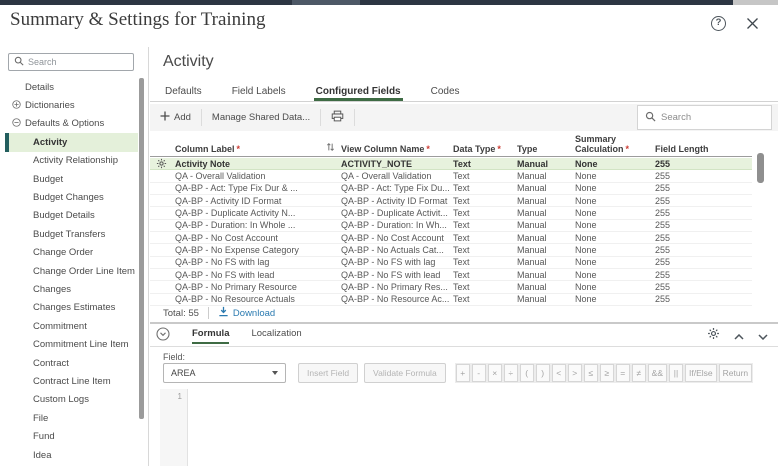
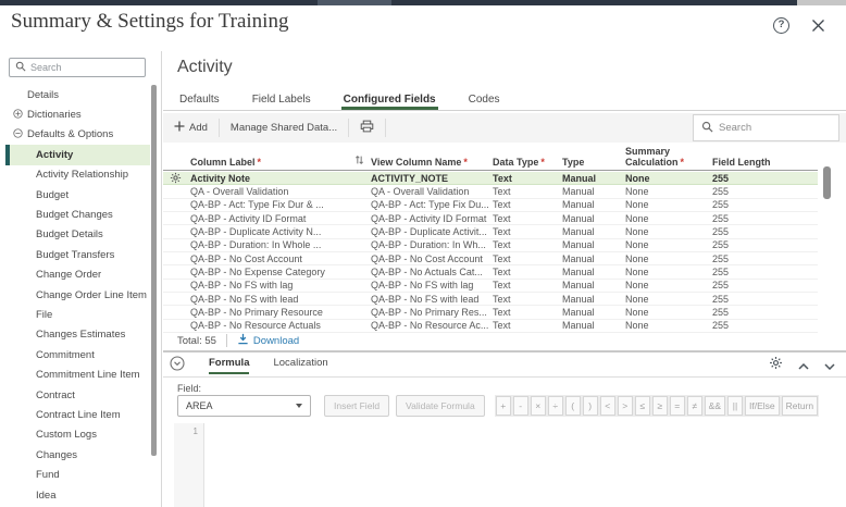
  Summary & Settings for Training
  ?
  Search
  Details
  Dictionaries
  Defaults & Options
  Activity
  Activity Relationship
  Budget
  Budget Changes
  Budget Details
  Budget Transfers
  Change Order
  Change Order Line Item
- Changes
+ File
  Changes Estimates
  Commitment
  Commitment Line Item
  Contract
  Contract Line Item
  Custom Logs
- File
+ Changes
  Fund
  Idea
  Activity
  Defaults
  Field Labels
  Configured Fields
  Codes
  Add
  Manage Shared Data...
  Search
  Column Label *
  View Column Name *
  Data Type *
  Type
  Summary Calculation *
  Field Length
  Activity Note
  ACTIVITY_NOTE
  Text
  Manual
  None
  255
  QA - Overall Validation
  QA - Overall Validation
  Text
  Manual
  None
  255
  QA-BP - Act: Type Fix Dur & ...
  QA-BP - Act: Type Fix Du...
  Text
  Manual
  None
  255
  QA-BP - Activity ID Format
  QA-BP - Activity ID Format
  Text
  Manual
  None
  255
  QA-BP - Duplicate Activity N...
  QA-BP - Duplicate Activit...
  Text
  Manual
  None
  255
  QA-BP - Duration: In Whole ...
  QA-BP - Duration: In Wh...
  Text
  Manual
  None
  255
  QA-BP - No Cost Account
  QA-BP - No Cost Account
  Text
  Manual
  None
  255
  QA-BP - No Expense Category
  QA-BP - No Actuals Cat...
  Text
  Manual
  None
  255
  QA-BP - No FS with lag
  QA-BP - No FS with lag
  Text
  Manual
  None
  255
  QA-BP - No FS with lead
  QA-BP - No FS with lead
  Text
  Manual
  None
  255
  QA-BP - No Primary Resource
  QA-BP - No Primary Res...
  Text
  Manual
  None
  255
  QA-BP - No Resource Actuals
  QA-BP - No Resource Ac...
  Text
  Manual
  None
  255
  Total: 55
  Download
  Formula
  Localization
  Field:
  AREA
  Insert Field
  Validate Formula
  +
  -
  ×
  ÷
  (
  )
  <
  >
  ≤
  ≥
  =
  ≠
  &&
  ||
  If/Else
  Return
  1
